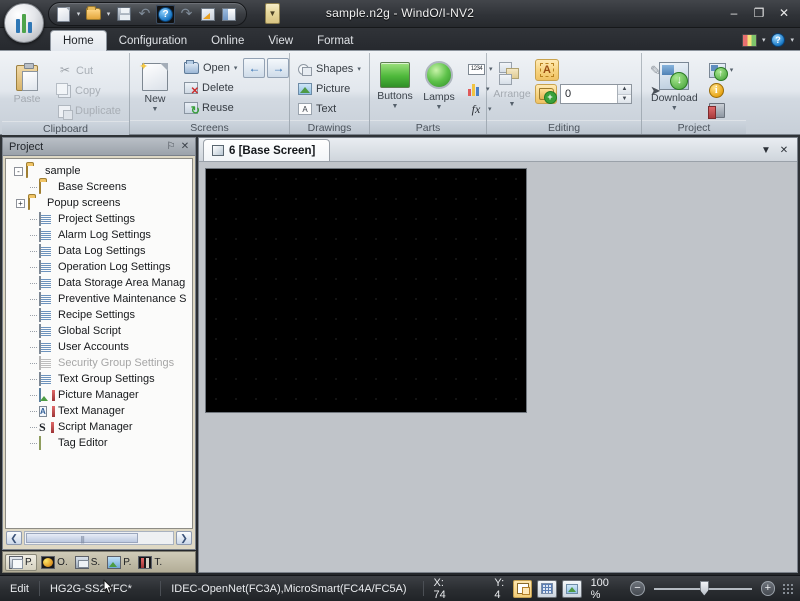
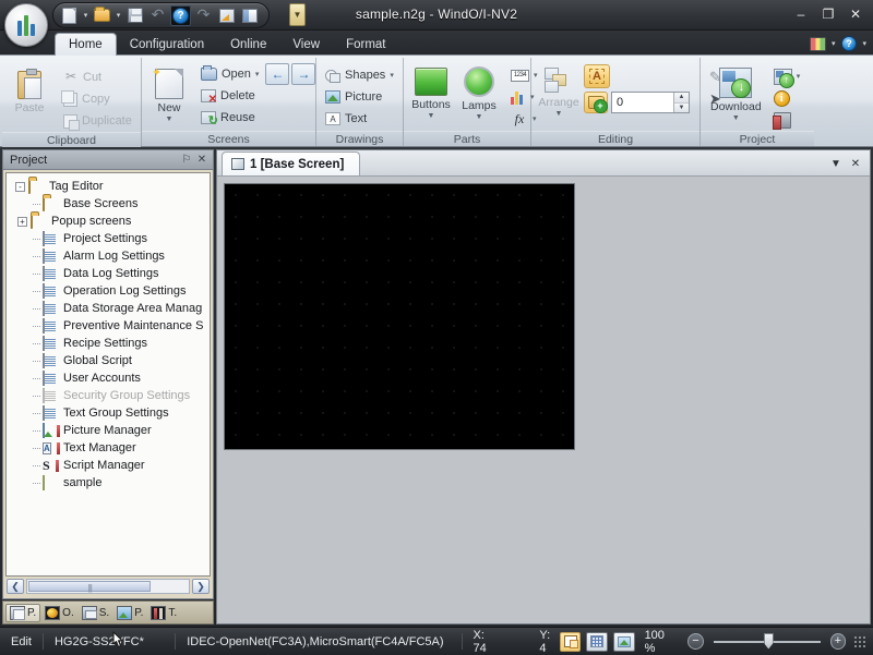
  sample.n2g - WindO/I-NV2
  –
  ❐
  ✕
  ↶
  ?
  ↷
  ▼
  Home
  Configuration
  Online
  View
  Format
  ?
  Paste
  ✂
  Cut
  Copy
  Duplicate
  Clipboard
  New
  Open
  ←
  →
  Delete
  Reuse
  Screens
  Shapes
  Picture
  A
  Text
  Drawings
  Buttons
  Lamps
  fx
  Parts
  Arrange
  A
  0
  ✎
  ➤
  Editing
  Download
  i
  Project
  Project
  ⚐
  ✕
  -
- sample
+ Tag Editor
  Base Screens
  +
  Popup screens
  Project Settings
  Alarm Log Settings
  Data Log Settings
  Operation Log Settings
  Data Storage Area Manag
  Preventive Maintenance S
  Recipe Settings
  Global Script
  User Accounts
  Security Group Settings
  Text Group Settings
  Picture Manager
  A
  Text Manager
  S
  Script Manager
- Tag Editor
+ sample
  ❮
  ❯
  P.
  O.
  S.
  P.
  T.
- 6 [Base Screen]
+ 1 [Base Screen]
  ▼
  ✕
  Edit
  HG2G-SS2FC*
  IDEC-OpenNet(FC3A),MicroSmart(FC4A/FC5A)
  X: 74
  Y: 4
  100 %
  −
  +
